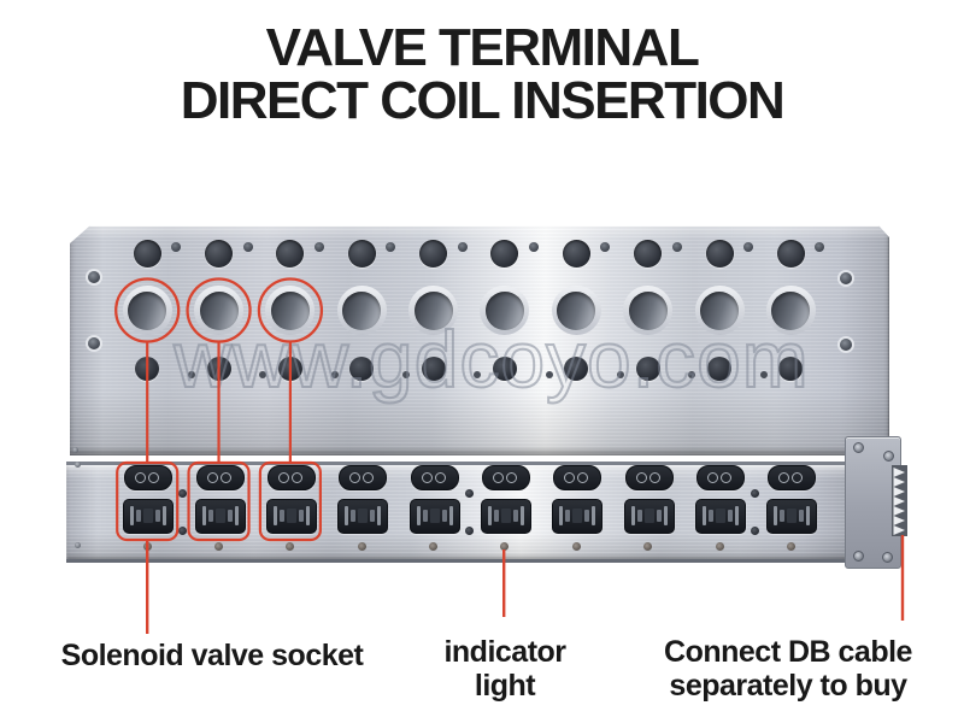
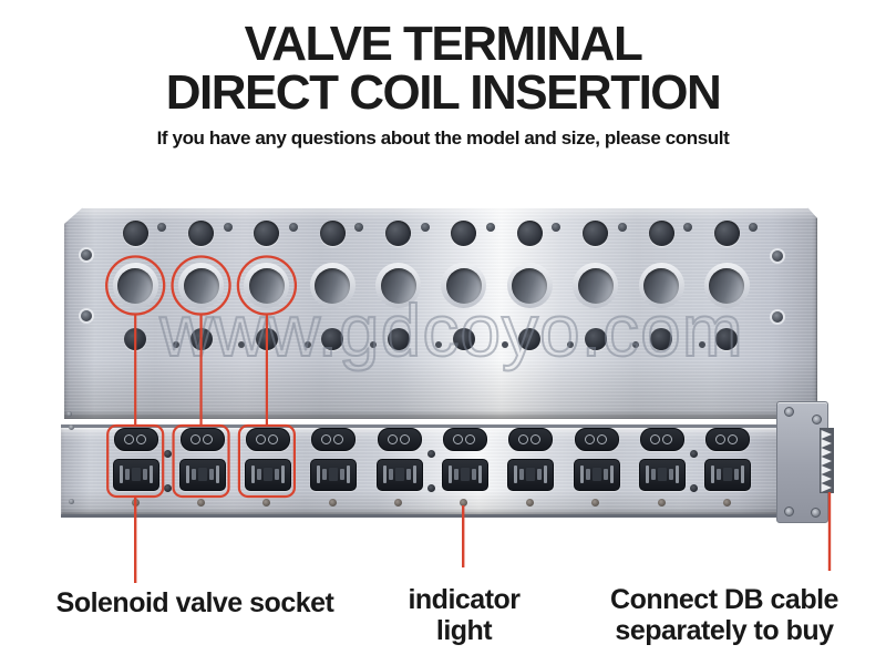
  VALVE TERMINAL
  DIRECT COIL INSERTION
+ If you have any questions about the model and size, please consult
  www.gdcoyo.com
  Solenoid valve socket
  indicator
  light
  Connect DB cable
  separately to buy
